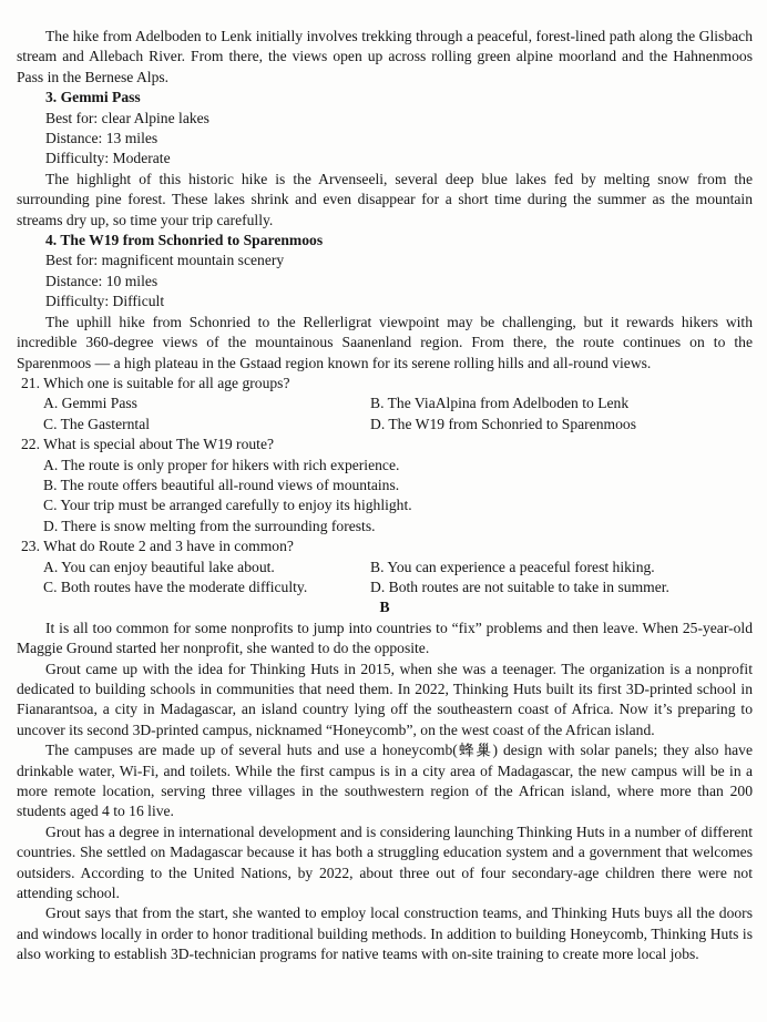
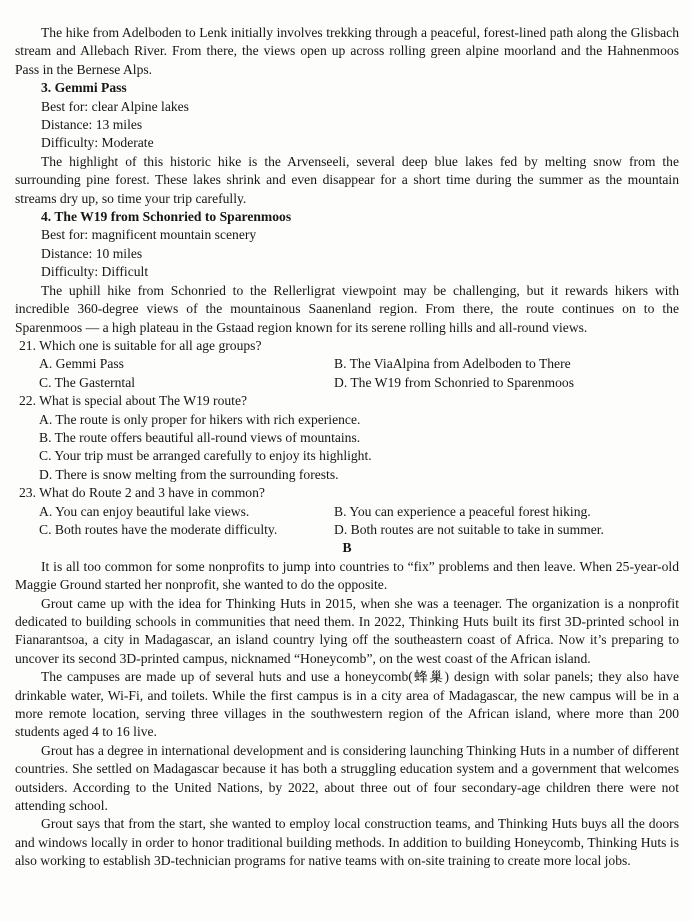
  The hike from Adelboden to Lenk initially involves trekking through a peaceful, forest-lined path along the Glisbach stream and Allebach River. From there, the views open up across rolling green alpine moorland and the Hahnenmoos Pass in the Bernese Alps.
  3. Gemmi Pass
  Best for: clear Alpine lakes
  Distance: 13 miles
  Difficulty: Moderate
  The highlight of this historic hike is the Arvenseeli, several deep blue lakes fed by melting snow from the surrounding pine forest. These lakes shrink and even disappear for a short time during the summer as the mountain streams dry up, so time your trip carefully.
  4. The W19 from Schonried to Sparenmoos
  Best for: magnificent mountain scenery
  Distance: 10 miles
  Difficulty: Difficult
  The uphill hike from Schonried to the Rellerligrat viewpoint may be challenging, but it rewards hikers with incredible 360-degree views of the mountainous Saanenland region. From there, the route continues on to the Sparenmoos — a high plateau in the Gstaad region known for its serene rolling hills and all-round views.
  21. Which one is suitable for all age groups?
  A. Gemmi Pass
- B. The ViaAlpina from Adelboden to Lenk
+ B. The ViaAlpina from Adelboden to There
  C. The Gasterntal
  D. The W19 from Schonried to Sparenmoos
  22. What is special about The W19 route?
  A. The route is only proper for hikers with rich experience.
  B. The route offers beautiful all-round views of mountains.
  C. Your trip must be arranged carefully to enjoy its highlight.
  D. There is snow melting from the surrounding forests.
  23. What do Route 2 and 3 have in common?
- A. You can enjoy beautiful lake about.
+ A. You can enjoy beautiful lake views.
  B. You can experience a peaceful forest hiking.
  C. Both routes have the moderate difficulty.
  D. Both routes are not suitable to take in summer.
  B
  It is all too common for some nonprofits to jump into countries to “fix” problems and then leave. When 25-year-old Maggie Ground started her nonprofit, she wanted to do the opposite.
  Grout came up with the idea for Thinking Huts in 2015, when she was a teenager. The organization is a nonprofit dedicated to building schools in communities that need them. In 2022, Thinking Huts built its first 3D-printed school in Fianarantsoa, a city in Madagascar, an island country lying off the southeastern coast of Africa. Now it’s preparing to uncover its second 3D-printed campus, nicknamed “Honeycomb”, on the west coast of the African island.
  The campuses are made up of several huts and use a honeycomb(蜂巢) design with solar panels; they also have drinkable water, Wi-Fi, and toilets. While the first campus is in a city area of Madagascar, the new campus will be in a more remote location, serving three villages in the southwestern region of the African island, where more than 200 students aged 4 to 16 live.
  Grout has a degree in international development and is considering launching Thinking Huts in a number of different countries. She settled on Madagascar because it has both a struggling education system and a government that welcomes outsiders. According to the United Nations, by 2022, about three out of four secondary-age children there were not attending school.
  Grout says that from the start, she wanted to employ local construction teams, and Thinking Huts buys all the doors and windows locally in order to honor traditional building methods. In addition to building Honeycomb, Thinking Huts is also working to establish 3D-technician programs for native teams with on-site training to create more local jobs.
